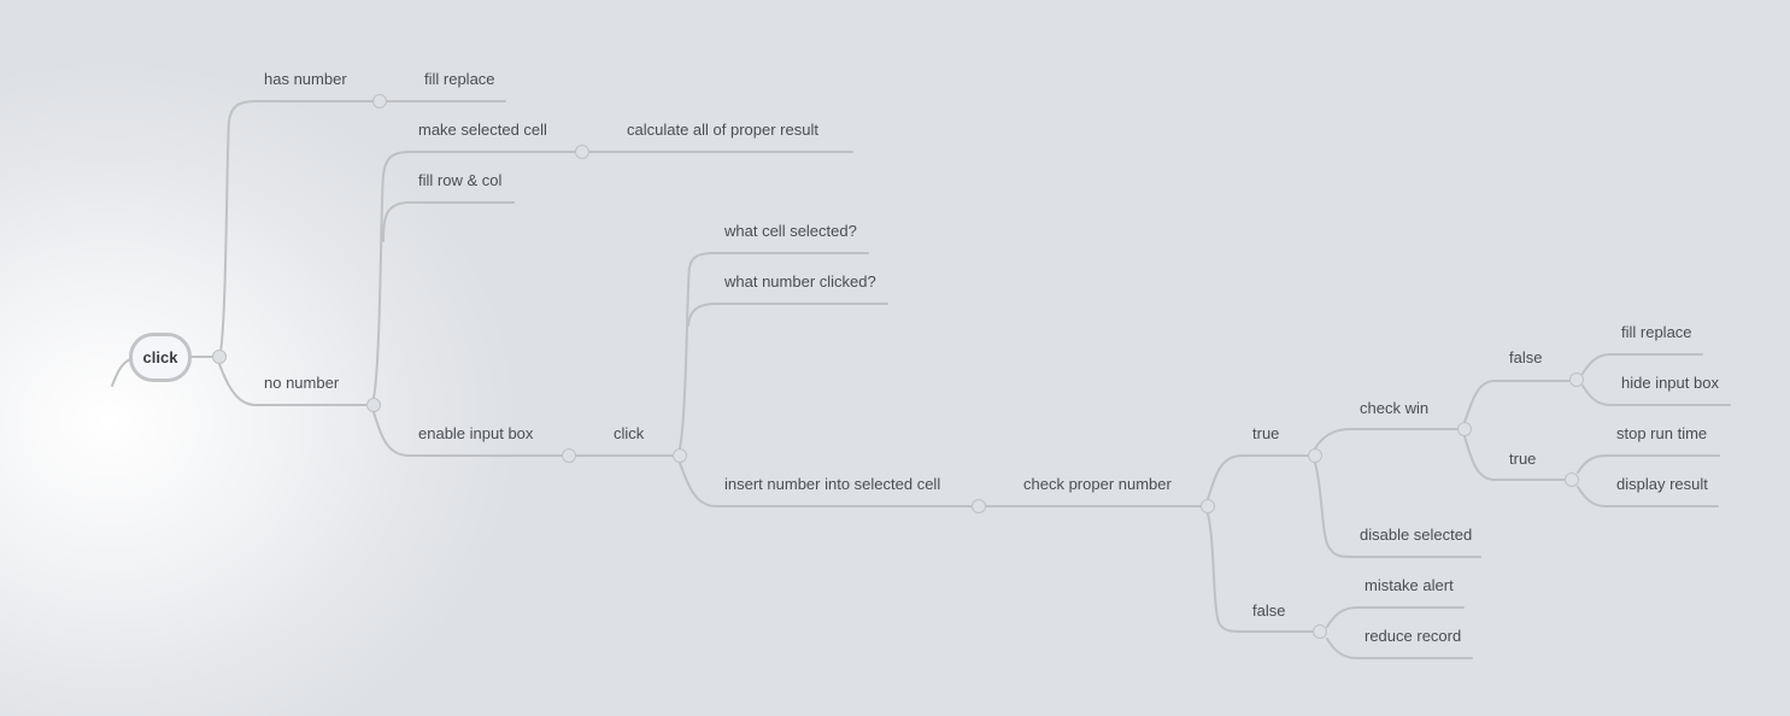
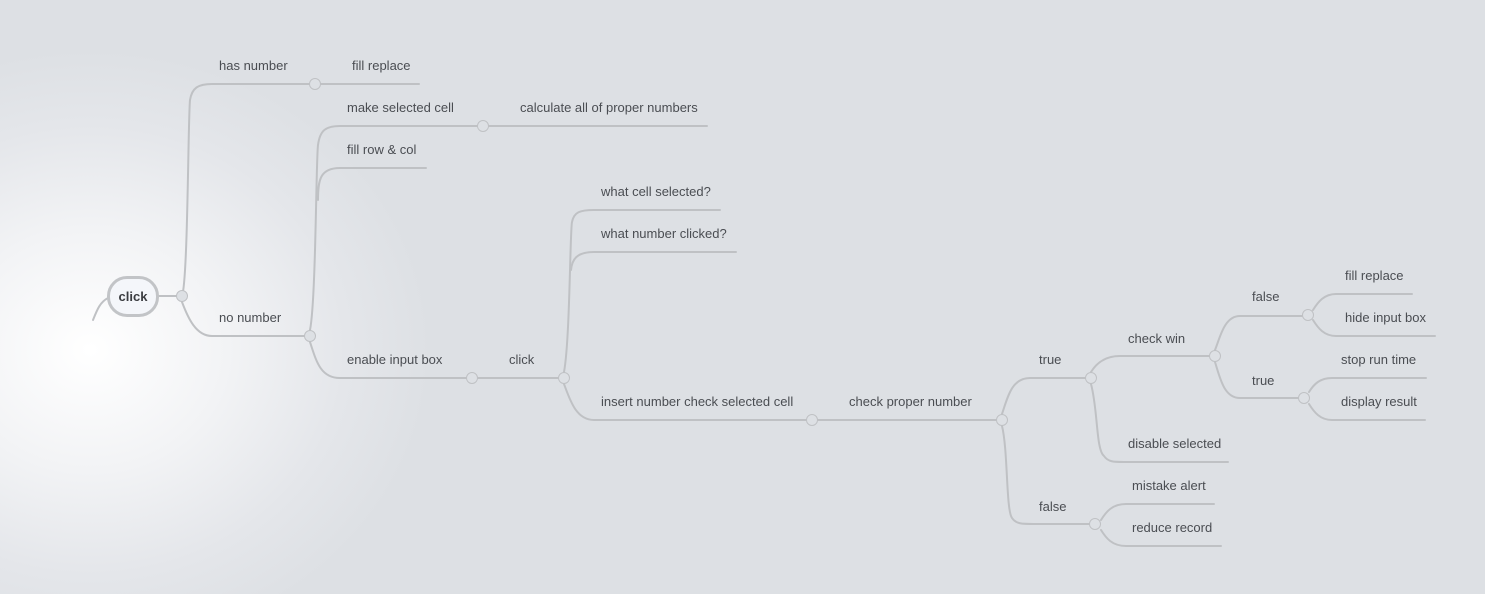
  click
  has number
  fill replace
  no number
  make selected cell
- calculate all of proper result
+ calculate all of proper numbers
  fill row & col
  enable input box
  click
  what cell selected?
  what number clicked?
- insert number into selected cell
+ insert number check selected cell
  check proper number
  true
  false
  check win
  disable selected
  mistake alert
  reduce record
  false
  true
  fill replace
  hide input box
  stop run time
  display result
